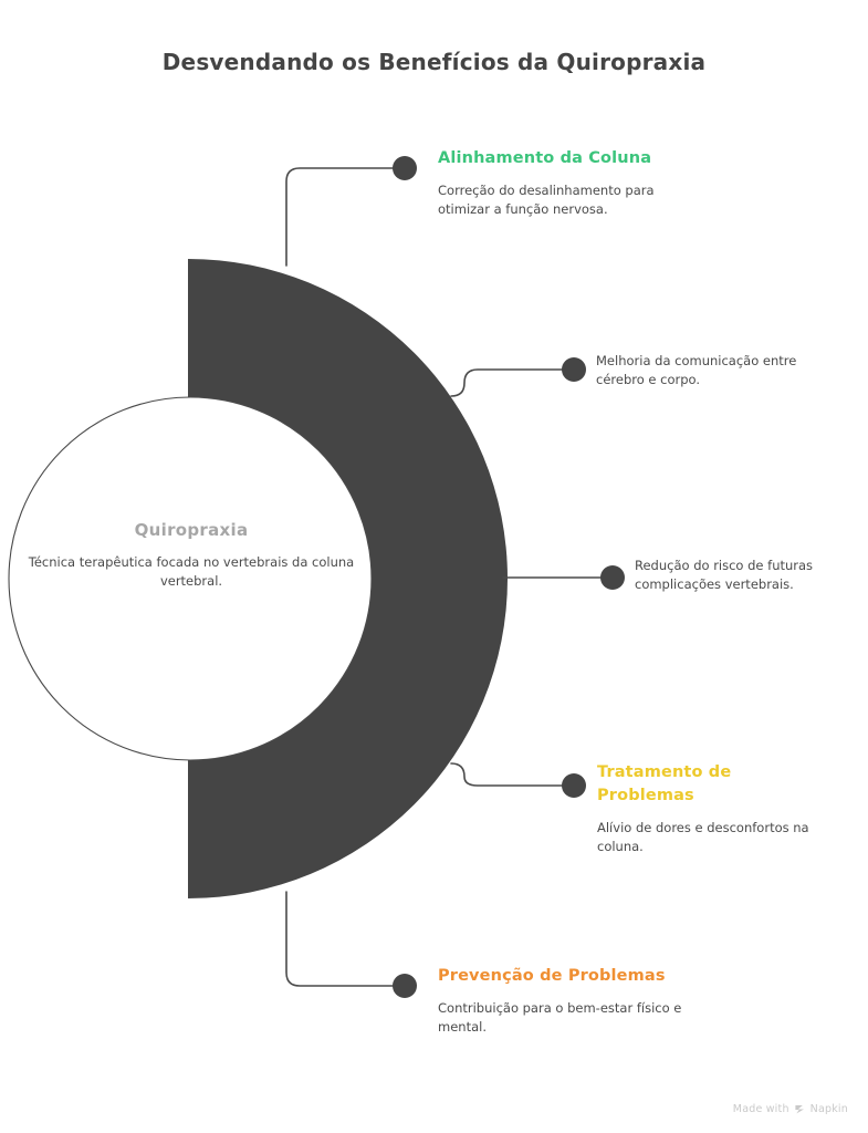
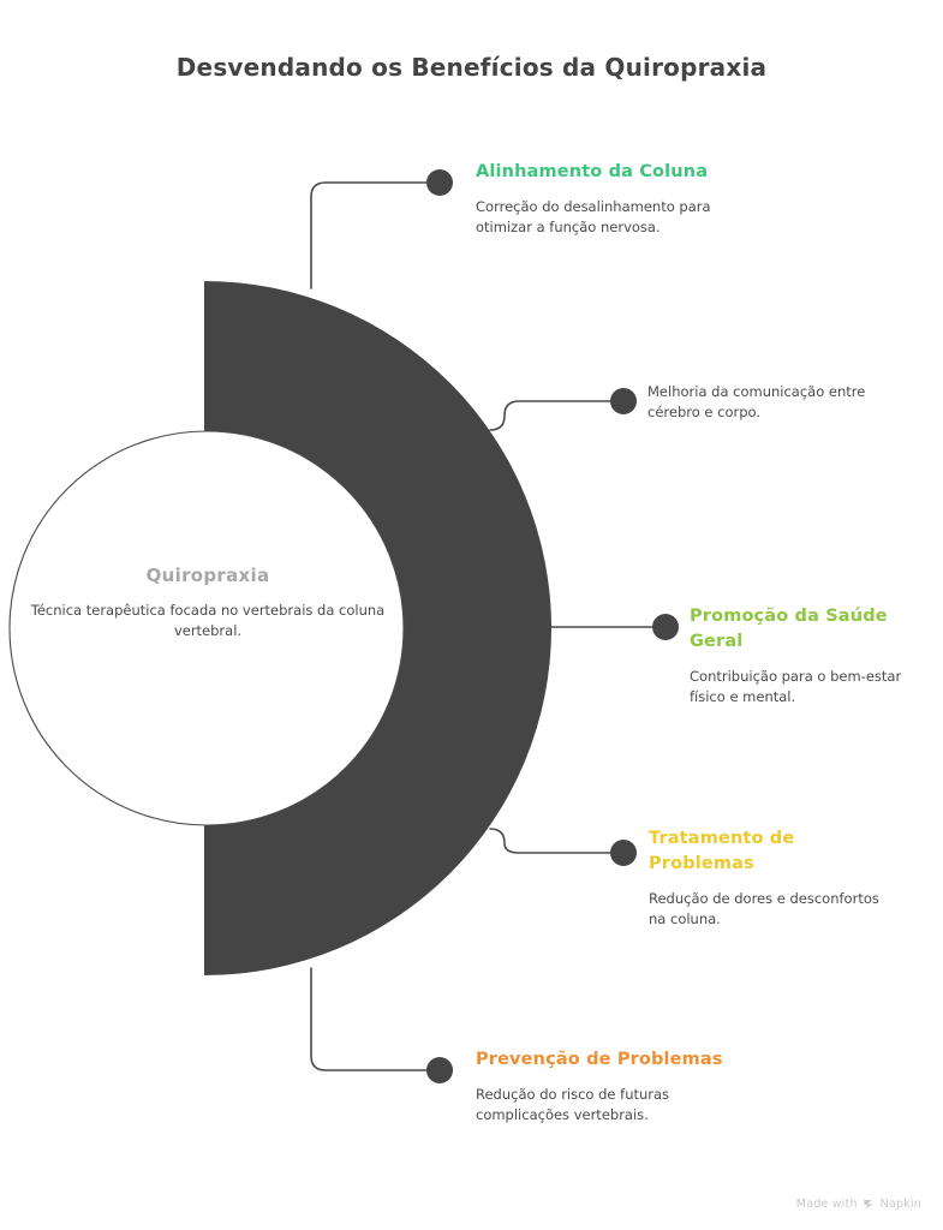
  Desvendando os Benefícios da Quiropraxia
  Quiropraxia
  Técnica terapêutica focada no vertebrais da coluna vertebral.
  Alinhamento da Coluna
  Correção do desalinhamento para otimizar a função nervosa.
  Melhoria da comunicação entre cérebro e corpo.
+ Promoção da Saúde Geral
- Redução do risco de futuras complicações vertebrais.
+ Contribuição para o bem-estar físico e mental.
  Tratamento de Problemas
- Alívio de dores e desconfortos na coluna.
+ Redução de dores e desconfortos na coluna.
  Prevenção de Problemas
- Contribuição para o bem-estar físico e mental.
+ Redução do risco de futuras complicações vertebrais.
  Made with
  Napkin
